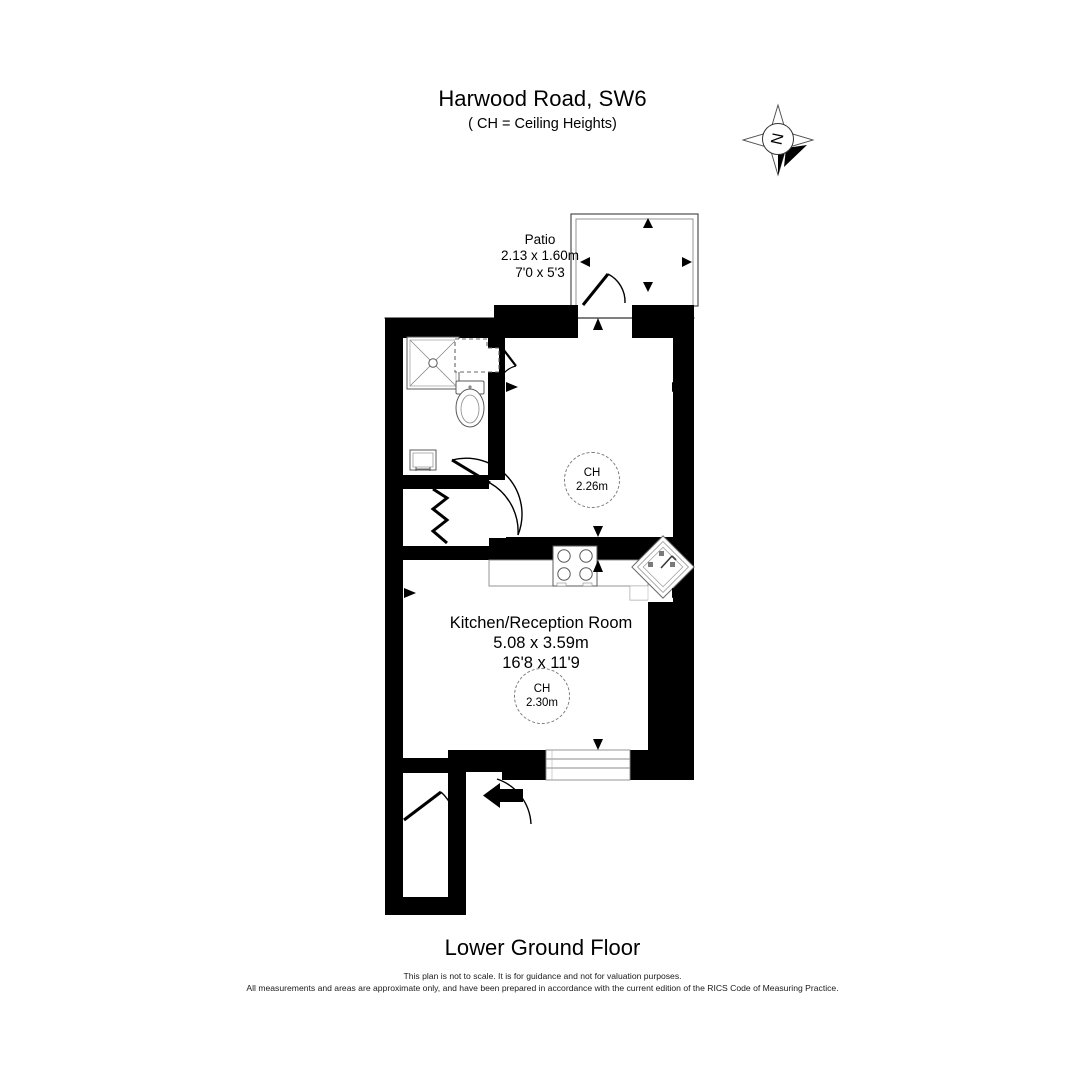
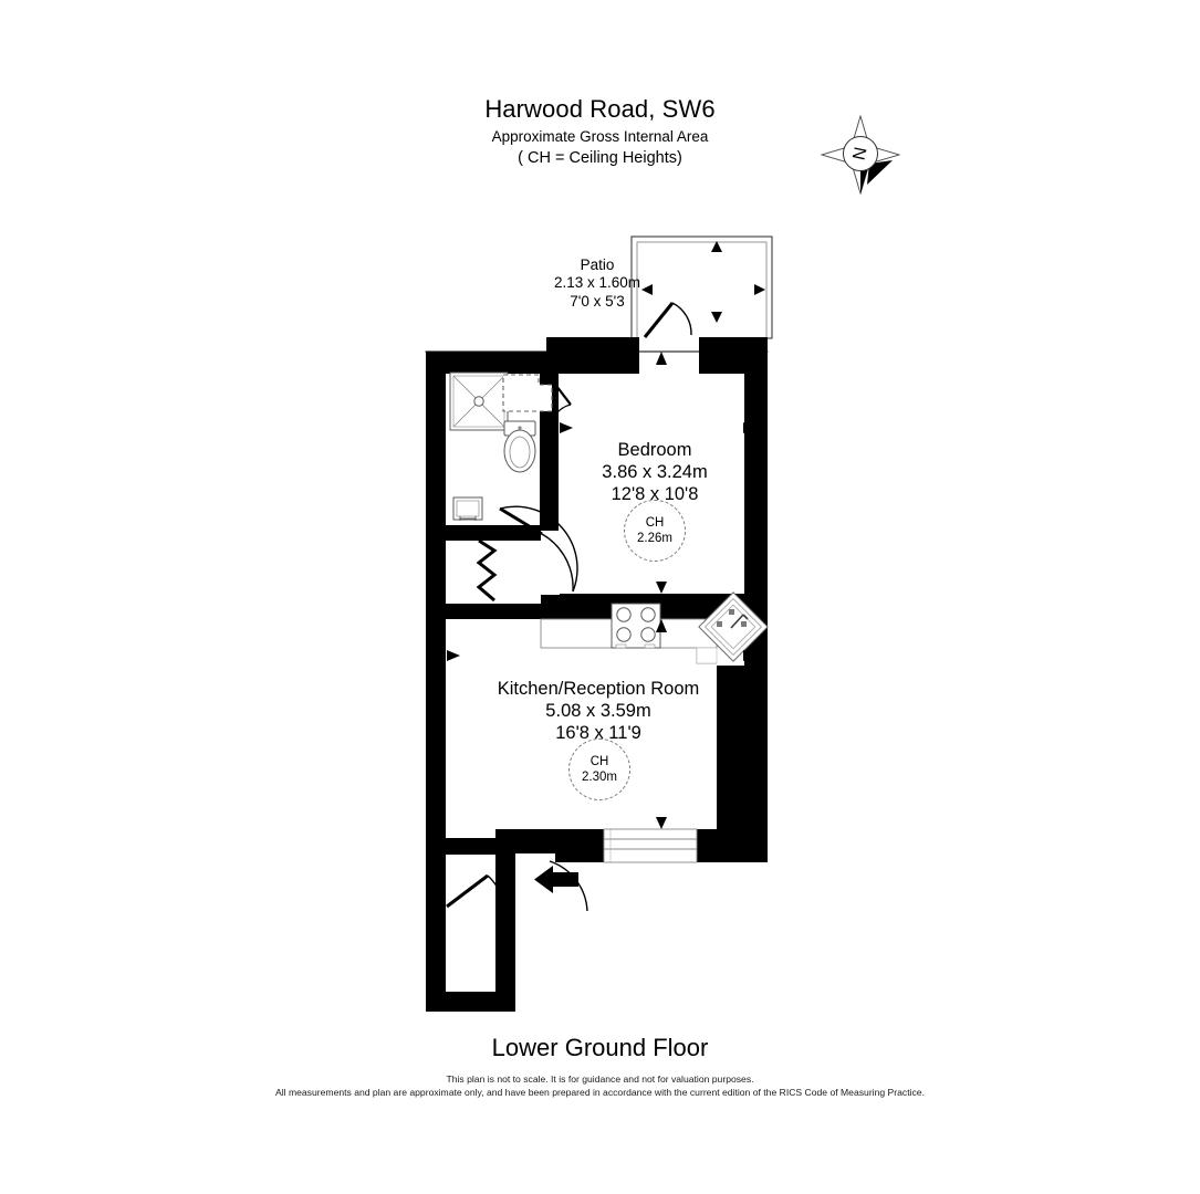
  Harwood Road, SW6
+ Approximate Gross Internal Area
  ( CH = Ceiling Heights)
  Patio
  2.13 x 1.60m
  7'0 x 5'3
+ Bedroom
+ 3.86 x 3.24m
+ 12'8 x 10'8
  CH
  2.26m
  Kitchen/Reception Room
  5.08 x 3.59m
  16'8 x 11'9
  CH
  2.30m
  Lower Ground Floor
  This plan is not to scale. It is for guidance and not for valuation purposes.
- All measurements and areas are approximate only, and have been prepared in accordance with the current edition of the RICS Code of Measuring Practice.
+ All measurements and plan are approximate only, and have been prepared in accordance with the current edition of the RICS Code of Measuring Practice.
